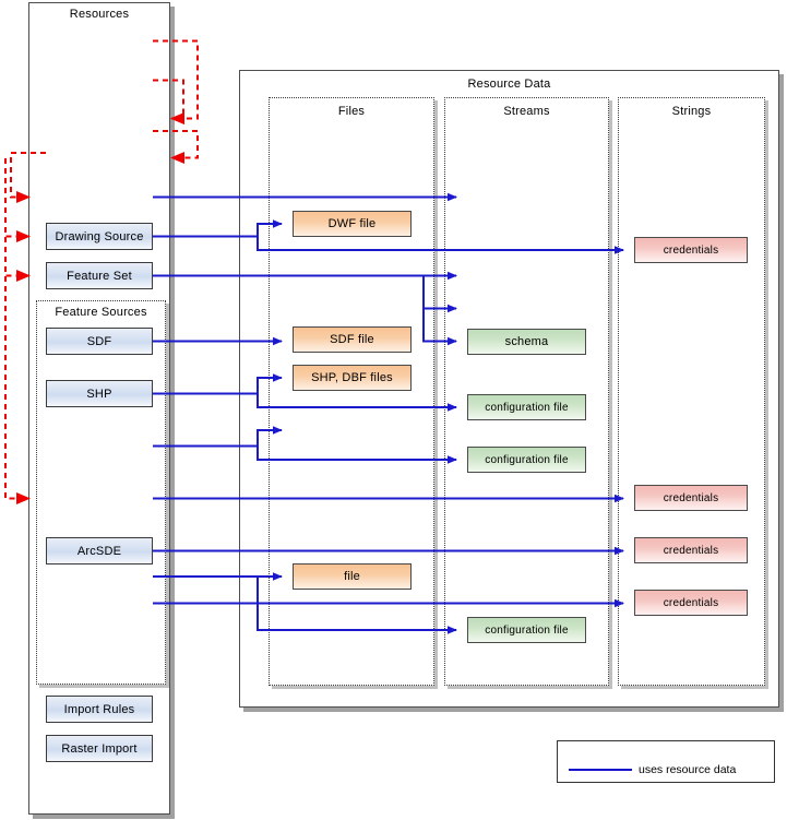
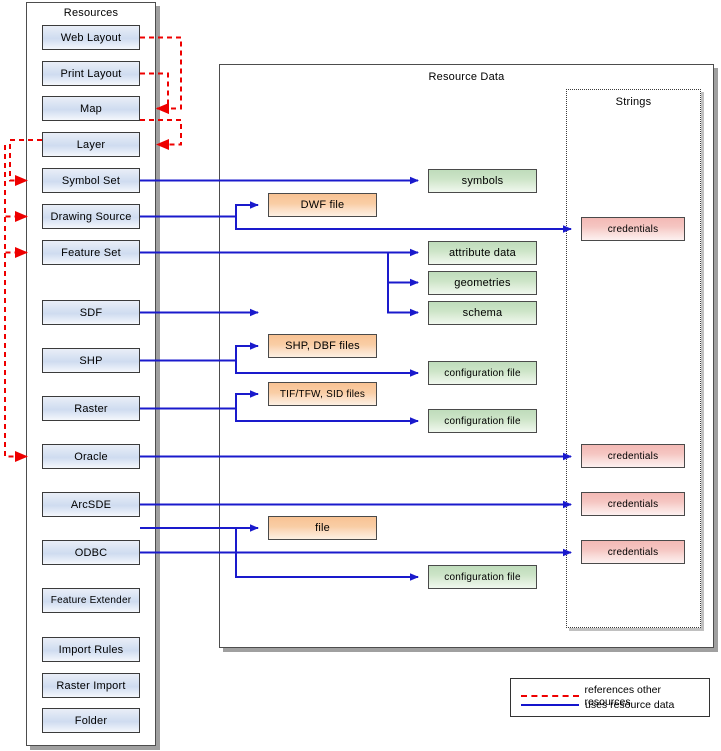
  Resources
+ Web Layout
+ Print Layout
+ Map
+ Layer
+ Symbol Set
  Drawing Source
  Feature Set
- Feature Sources
  SDF
  SHP
+ Raster
+ Oracle
  ArcSDE
+ ODBC
+ Feature Extender
  Import Rules
  Raster Import
+ Folder
  Resource Data
- Files
- Streams
  Strings
  DWF file
- SDF file
  SHP, DBF files
+ TIF/TFW, SID files
  file
+ symbols
+ attribute data
+ geometries
  schema
  configuration file
  configuration file
  configuration file
  credentials
  credentials
  credentials
  credentials
+ references other resources
  uses resource data
